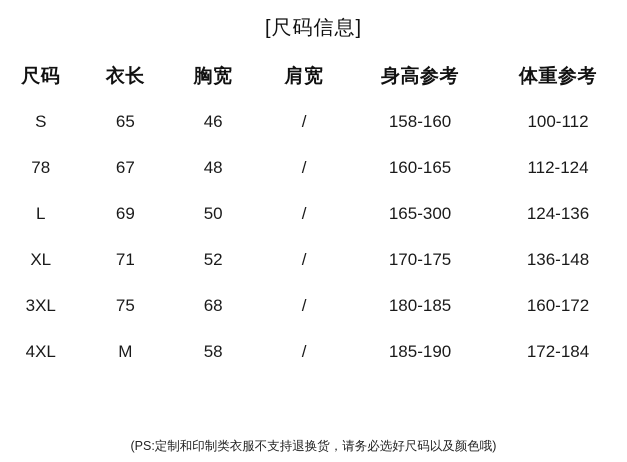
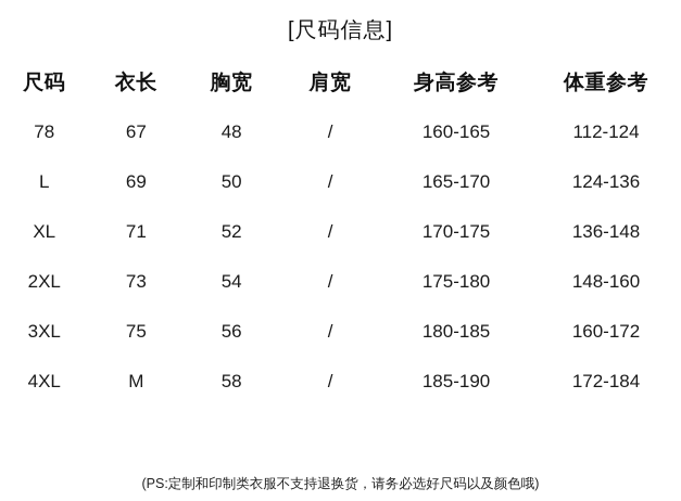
  [尺码信息]
  尺码	衣长	胸宽	肩宽	身高参考	体重参考
- S	65	46	/	158-160	100-112
  78	67	48	/	160-165	112-124
- L	69	50	/	165-300	124-136
+ L	69	50	/	165-170	124-136
  XL	71	52	/	170-175	136-148
+ 2XL	73	54	/	175-180	148-160
- 3XL	75	68	/	180-185	160-172
+ 3XL	75	56	/	180-185	160-172
  4XL	M	58	/	185-190	172-184
  (PS:定制和印制类衣服不支持退换货，请务必选好尺码以及颜色哦)
